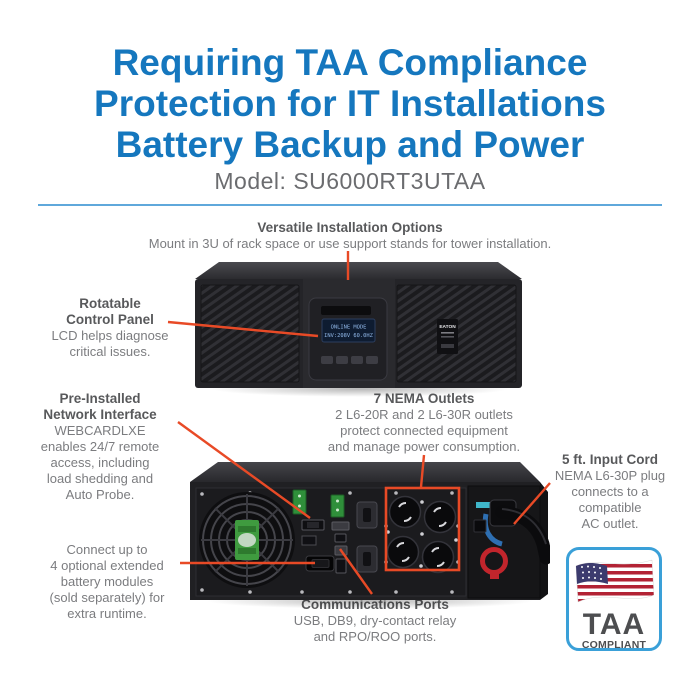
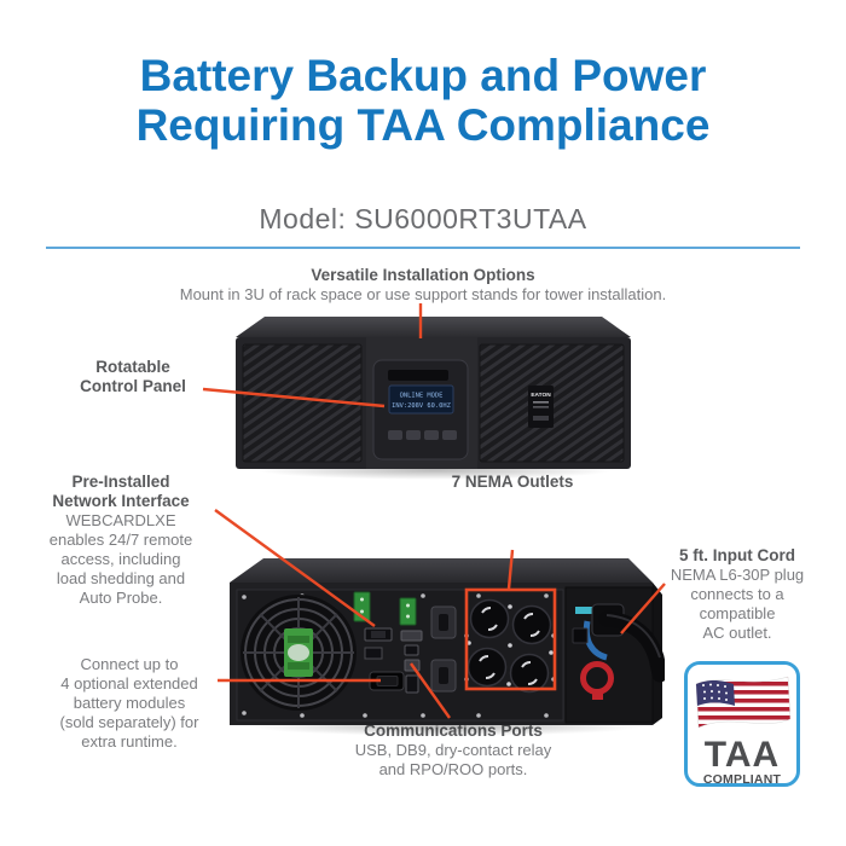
- Requiring TAA Compliance
+ Battery Backup and Power
- Protection for IT Installations
- Battery Backup and Power
+ Requiring TAA Compliance
  Model: SU6000RT3UTAA
  Versatile Installation Options
  Mount in 3U of rack space or use support stands for tower installation.
  Rotatable
  Control Panel
- LCD helps diagnose
- critical issues.
  Pre-Installed
  Network Interface
  WEBCARDLXE
  enables 24/7 remote
  access, including
  load shedding and
  Auto Probe.
  7 NEMA Outlets
- 2 L6-20R and 2 L6-30R outlets
- protect connected equipment
- and manage power consumption.
  5 ft. Input Cord
  NEMA L6-30P plug
  connects to a
  compatible
  AC outlet.
  Connect up to
  4 optional extended
  battery modules
  (sold separately) for
  extra runtime.
  USB, DB9, dry-contact relay
  and RPO/ROO ports.
  TAA
  COMPLIANT
